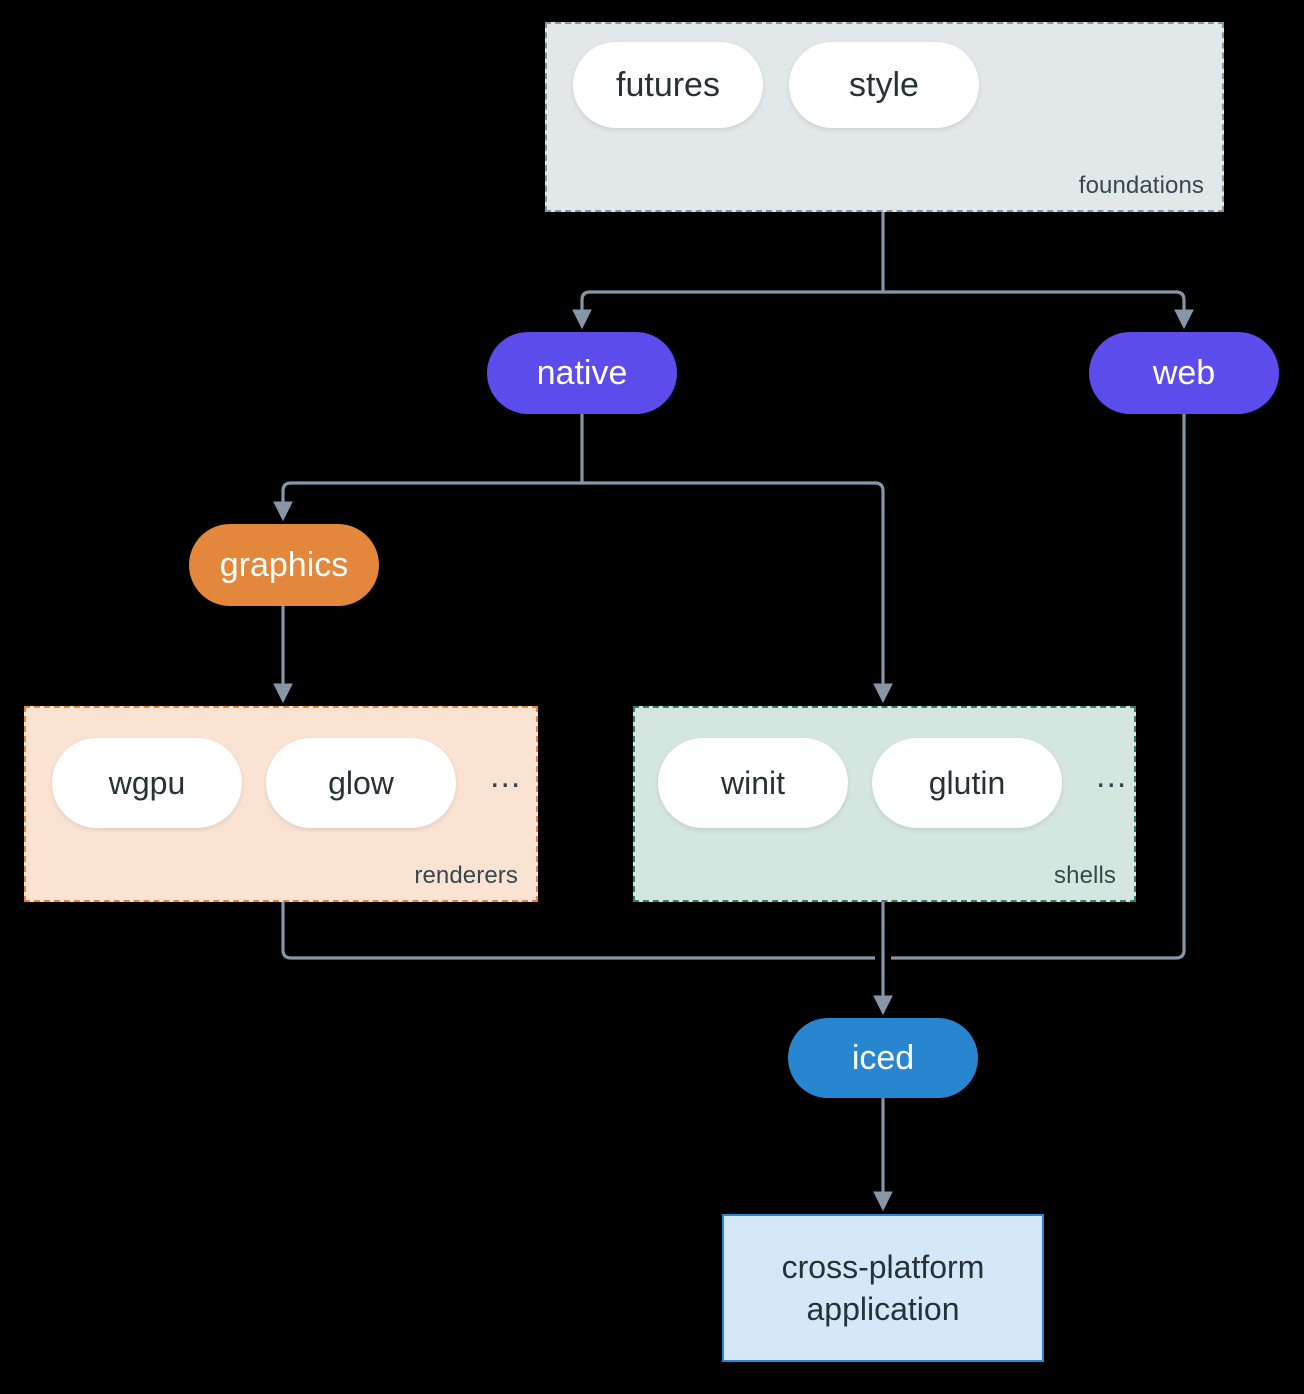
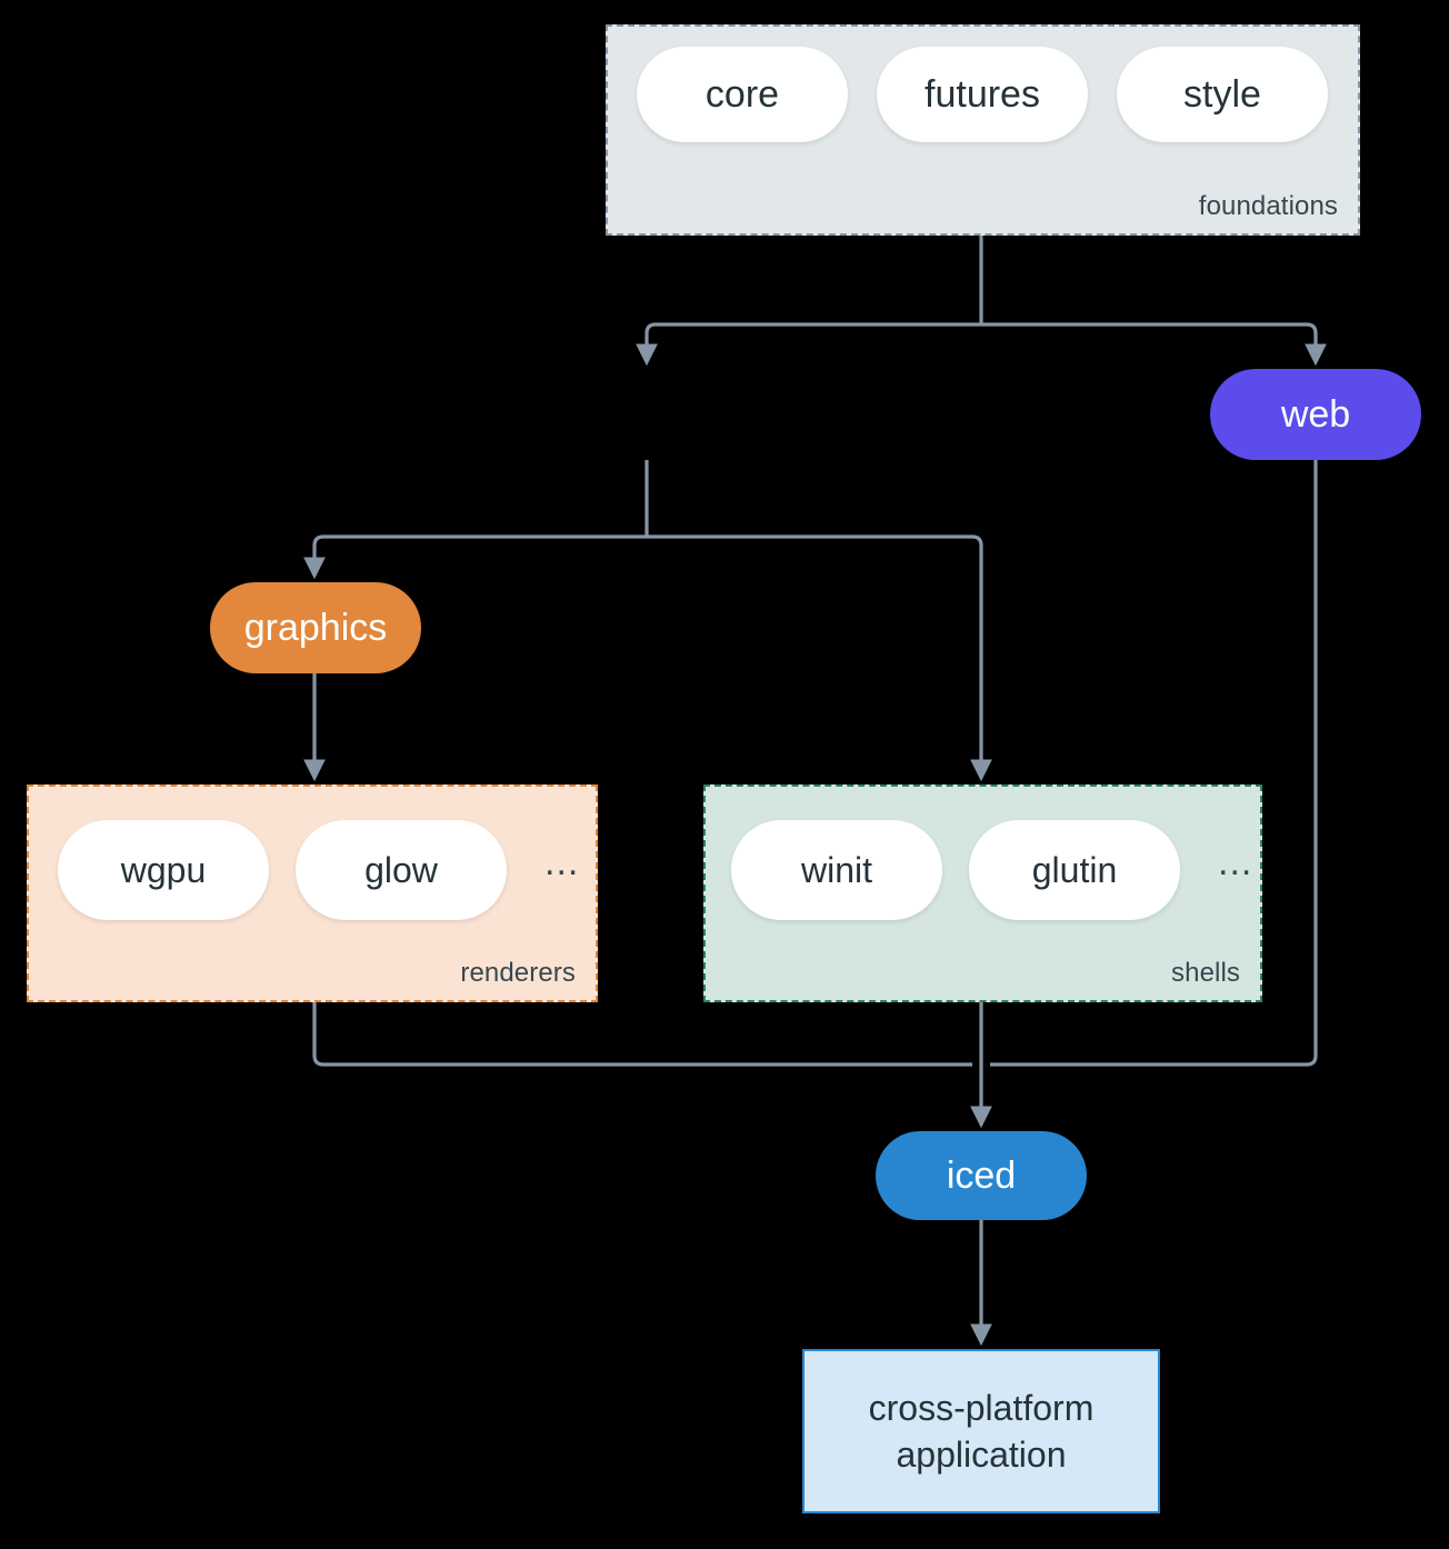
+ core
  futures
  style
  foundations
- native
  web
  graphics
  wgpu
  glow
  ...
  renderers
  winit
  glutin
  ...
  shells
  iced
  cross-platform
  application
